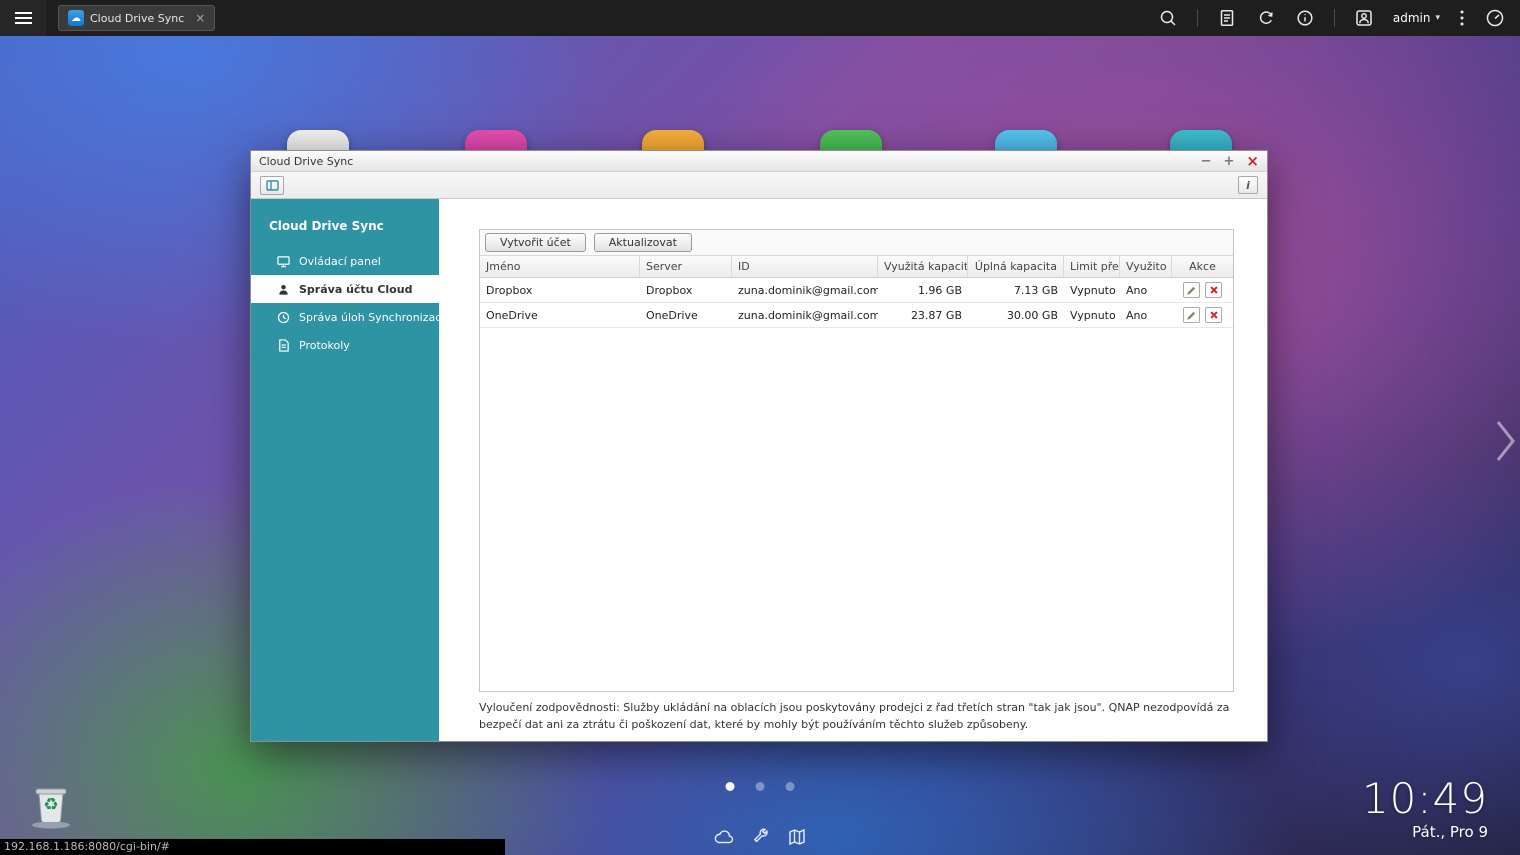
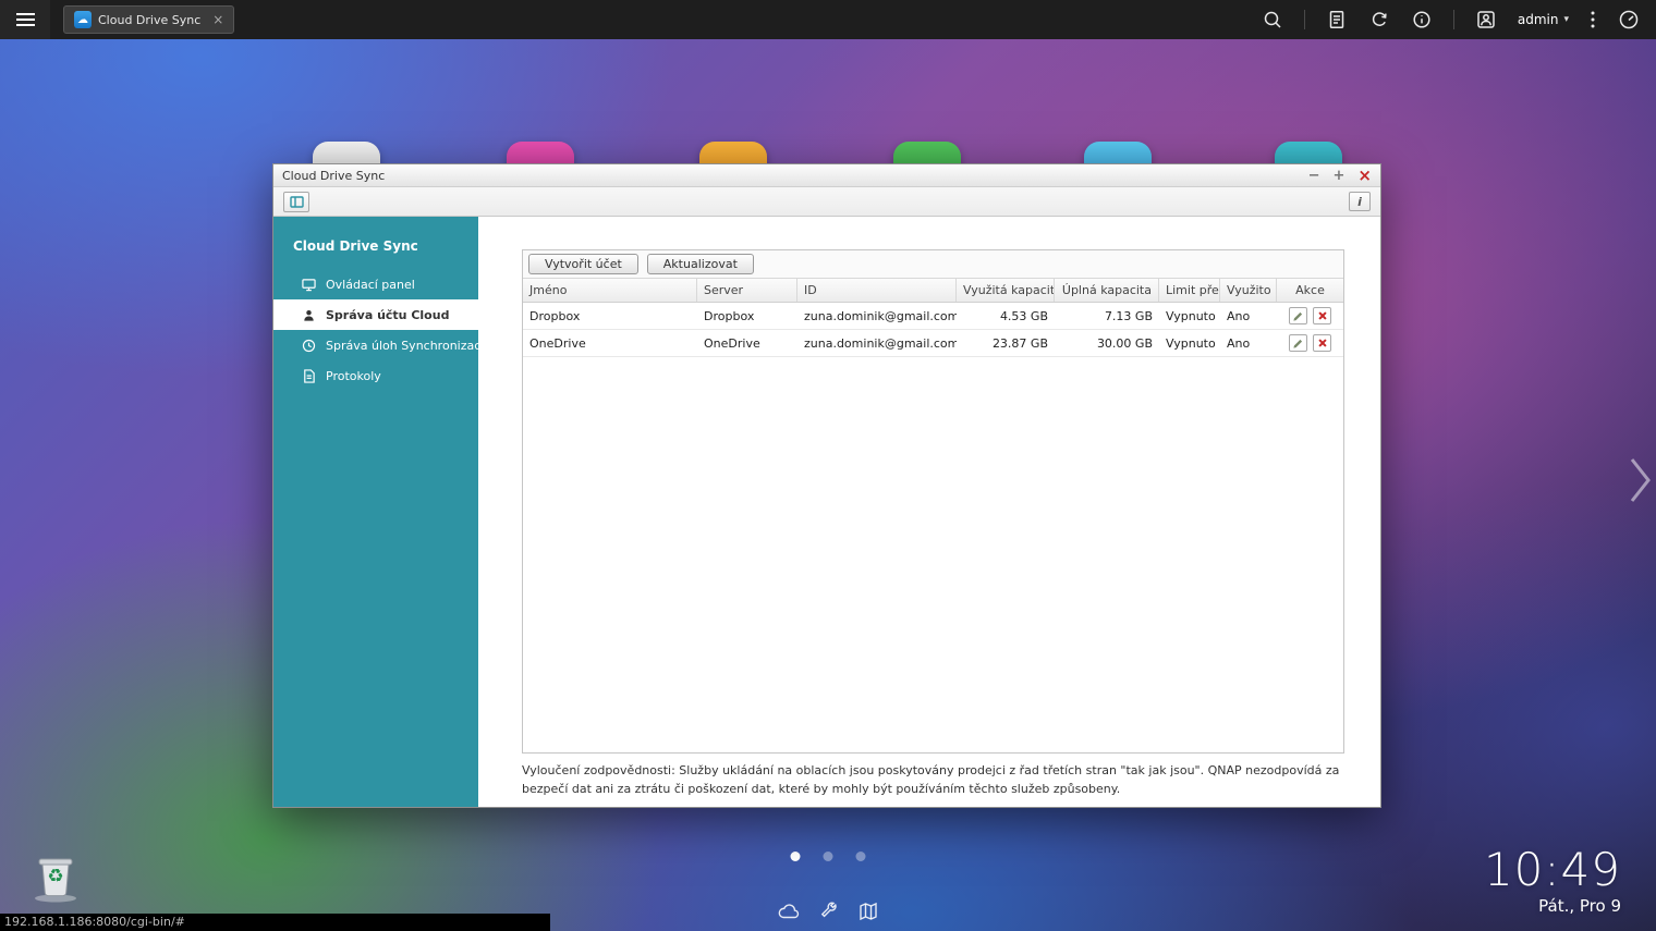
  ☁
  Cloud Drive Sync
  ×
  admin
  ▾
  Cloud Drive Sync
  −
  +
  ×
  i
  Cloud Drive Sync
  Ovládací panel
  Správa účtu Cloud
  Správa úloh Synchroniza
  Protokoly
  Vytvořit účet
  Aktualizovat
  Jméno
  Server
  ID
  Využitá kapacit
  Úplná kapacita
  Limit pře
  Využito
  Akce
  Dropbox
  Dropbox
  zuna.dominik@gmail.com
- 1.96 GB
+ 4.53 GB
  7.13 GB
  Vypnuto
  Ano
  OneDrive
  OneDrive
  zuna.dominik@gmail.com
  23.87 GB
  30.00 GB
  Vypnuto
  Ano
  Vyloučení zodpovědnosti: Služby ukládání na oblacích jsou poskytovány prodejci z řad třetích stran "tak jak jsou". QNAP nezodpovídá za bezpečí dat ani za ztrátu či poškození dat, které by mohly být používáním těchto služeb způsobeny.
  10:49
  Pát., Pro 9
  ♻
  192.168.1.186:8080/cgi-bin/#
